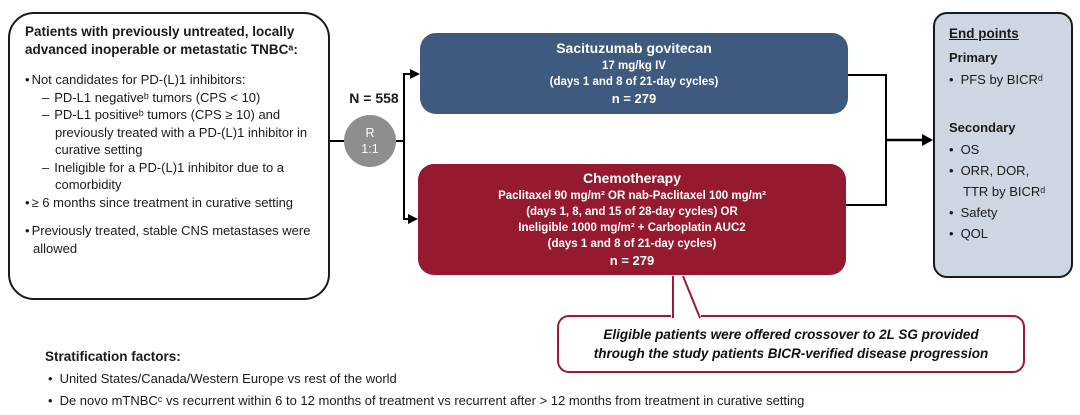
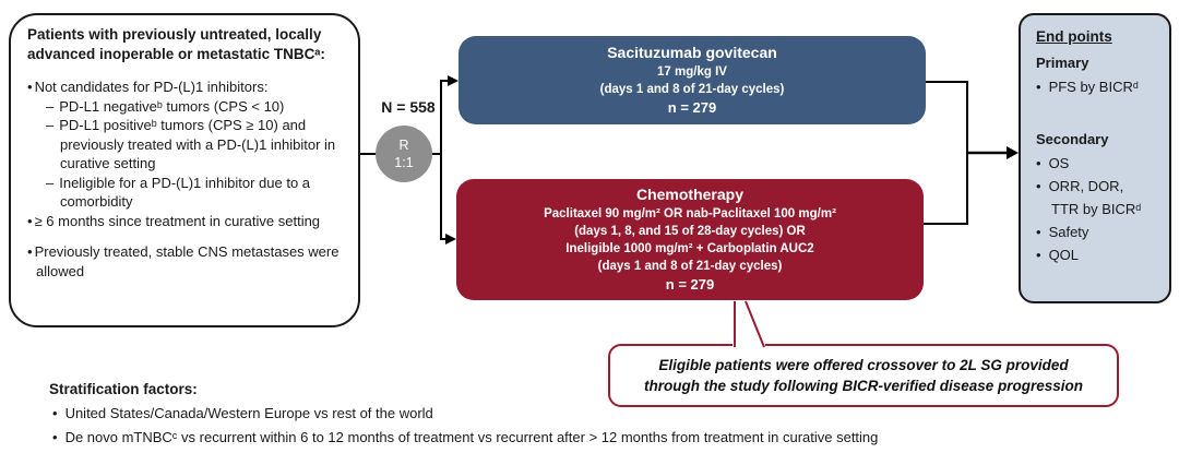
  Patients with previously untreated, locally advanced inoperable or metastatic TNBCᵃ:
  Not candidates for PD-(L)1 inhibitors:
  PD-L1 negativeᵇ tumors (CPS < 10)
  PD-L1 positiveᵇ tumors (CPS ≥ 10) and previously treated with a PD-(L)1 inhibitor in curative setting
  Ineligible for a PD-(L)1 inhibitor due to a comorbidity
  ≥ 6 months since treatment in curative setting
  Previously treated, stable CNS metastases were allowed
  N = 558
  R
  1:1
  Sacituzumab govitecan
  17 mg/kg IV
  (days 1 and 8 of 21-day cycles)
  n = 279
  Chemotherapy
  Paclitaxel 90 mg/m² OR nab-Paclitaxel 100 mg/m²
  (days 1, 8, and 15 of 28-day cycles) OR
  Ineligible 1000 mg/m² + Carboplatin AUC2
  (days 1 and 8 of 21-day cycles)
  n = 279
  End points
  Primary
  PFS by BICRᵈ
  Secondary
  OS
  ORR, DOR, TTR by BICRᵈ
  Safety
  QOL
  Eligible patients were offered crossover to 2L SG provided
- through the study patients BICR-verified disease progression
+ through the study following BICR-verified disease progression
  Stratification factors:
  United States/Canada/Western Europe vs rest of the world
  De novo mTNBCᶜ vs recurrent within 6 to 12 months of treatment vs recurrent after > 12 months from treatment in curative setting
